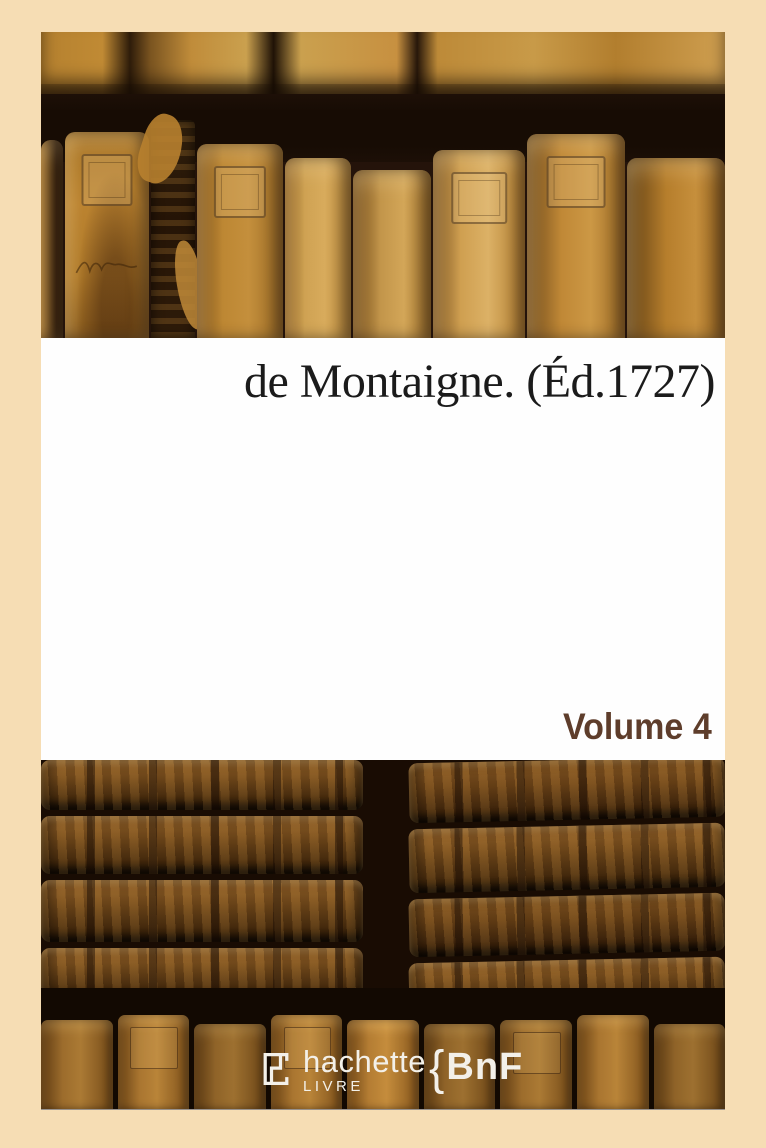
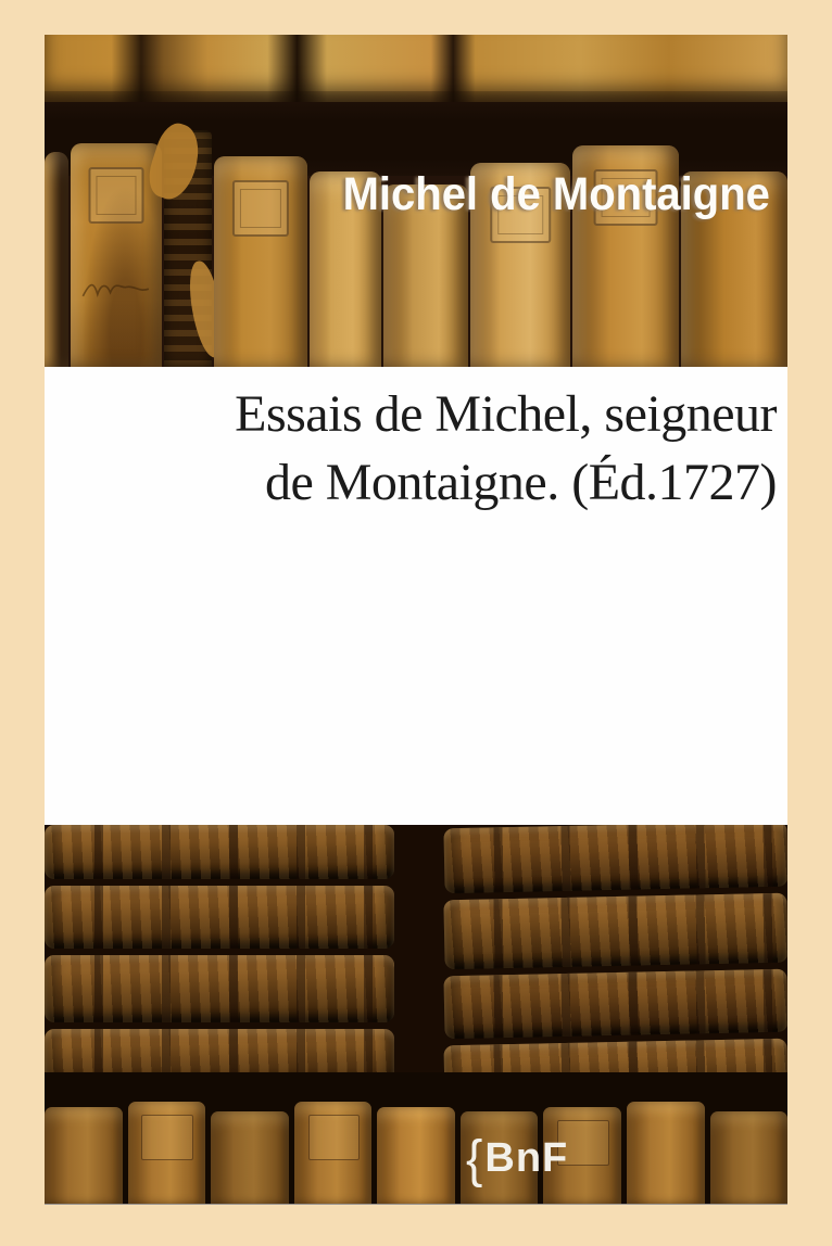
+ Michel de Montaigne
+ Essais de Michel, seigneur
  de Montaigne. (Éd.1727)
- Volume 4
- hachette
- LIVRE
  {
  BnF
